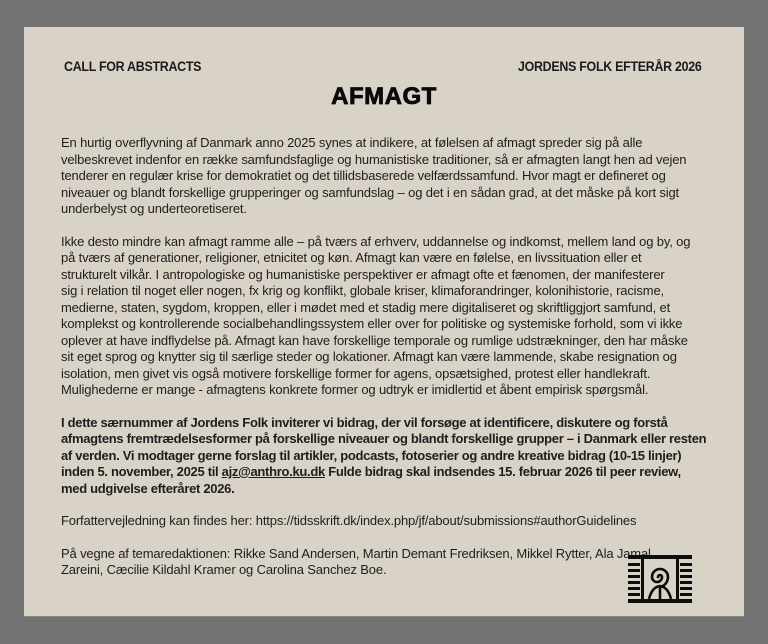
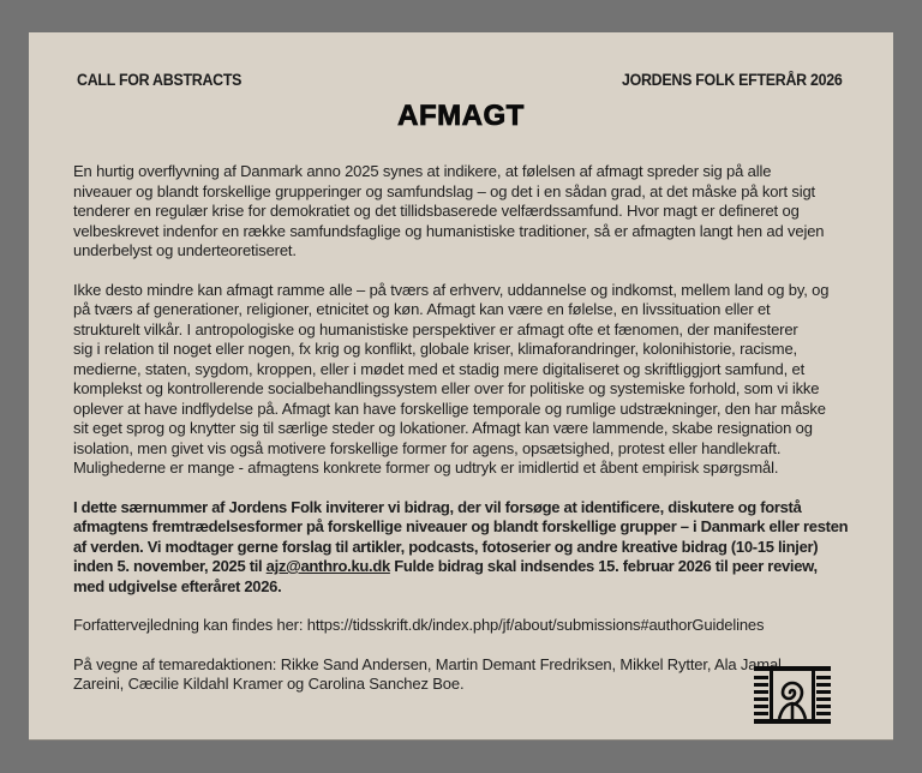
  CALL FOR ABSTRACTS
  JORDENS FOLK EFTERÅR 2026
  AFMAGT
  En hurtig overflyvning af Danmark anno 2025 synes at indikere, at følelsen af afmagt spreder sig på alle
- velbeskrevet indenfor en række samfundsfaglige og humanistiske traditioner, så er afmagten langt hen ad vejen
+ niveauer og blandt forskellige grupperinger og samfundslag – og det i en sådan grad, at det måske på kort sigt
  tenderer en regulær krise for demokratiet og det tillidsbaserede velfærdssamfund. Hvor magt er defineret og
- niveauer og blandt forskellige grupperinger og samfundslag – og det i en sådan grad, at det måske på kort sigt
+ velbeskrevet indenfor en række samfundsfaglige og humanistiske traditioner, så er afmagten langt hen ad vejen
  underbelyst og underteoretiseret.
  Ikke desto mindre kan afmagt ramme alle – på tværs af erhverv, uddannelse og indkomst, mellem land og by, og
  på tværs af generationer, religioner, etnicitet og køn. Afmagt kan være en følelse, en livssituation eller et
  strukturelt vilkår. I antropologiske og humanistiske perspektiver er afmagt ofte et fænomen, der manifesterer
  sig i relation til noget eller nogen, fx krig og konflikt, globale kriser, klimaforandringer, kolonihistorie, racisme,
  medierne, staten, sygdom, kroppen, eller i mødet med et stadig mere digitaliseret og skriftliggjort samfund, et
  komplekst og kontrollerende socialbehandlingssystem eller over for politiske og systemiske forhold, som vi ikke
  oplever at have indflydelse på. Afmagt kan have forskellige temporale og rumlige udstrækninger, den har måske
  sit eget sprog og knytter sig til særlige steder og lokationer. Afmagt kan være lammende, skabe resignation og
  isolation, men givet vis også motivere forskellige former for agens, opsætsighed, protest eller handlekraft.
  Mulighederne er mange - afmagtens konkrete former og udtryk er imidlertid et åbent empirisk spørgsmål.
  I dette særnummer af Jordens Folk inviterer vi bidrag, der vil forsøge at identificere, diskutere og forstå
  afmagtens fremtrædelsesformer på forskellige niveauer og blandt forskellige grupper – i Danmark eller resten
  af verden. Vi modtager gerne forslag til artikler, podcasts, fotoserier og andre kreative bidrag (10-15 linjer)
  inden 5. november, 2025 til ajz@anthro.ku.dk Fulde bidrag skal indsendes 15. februar 2026 til peer review,
  med udgivelse efteråret 2026.
  Forfattervejledning kan findes her: https://tidsskrift.dk/index.php/jf/about/submissions#authorGuidelines
  På vegne af temaredaktionen: Rikke Sand Andersen, Martin Demant Fredriksen, Mikkel Rytter, Ala Jamal
  Zareini, Cæcilie Kildahl Kramer og Carolina Sanchez Boe.
